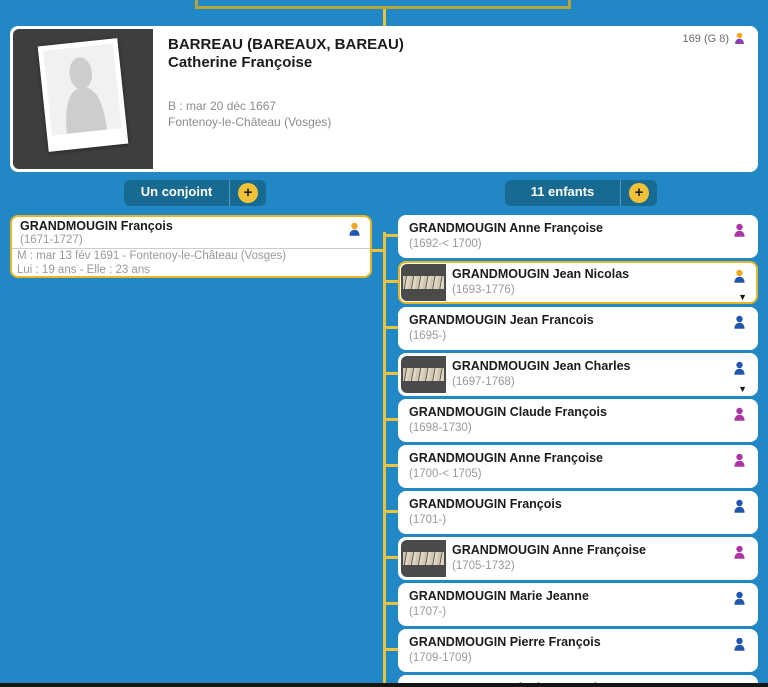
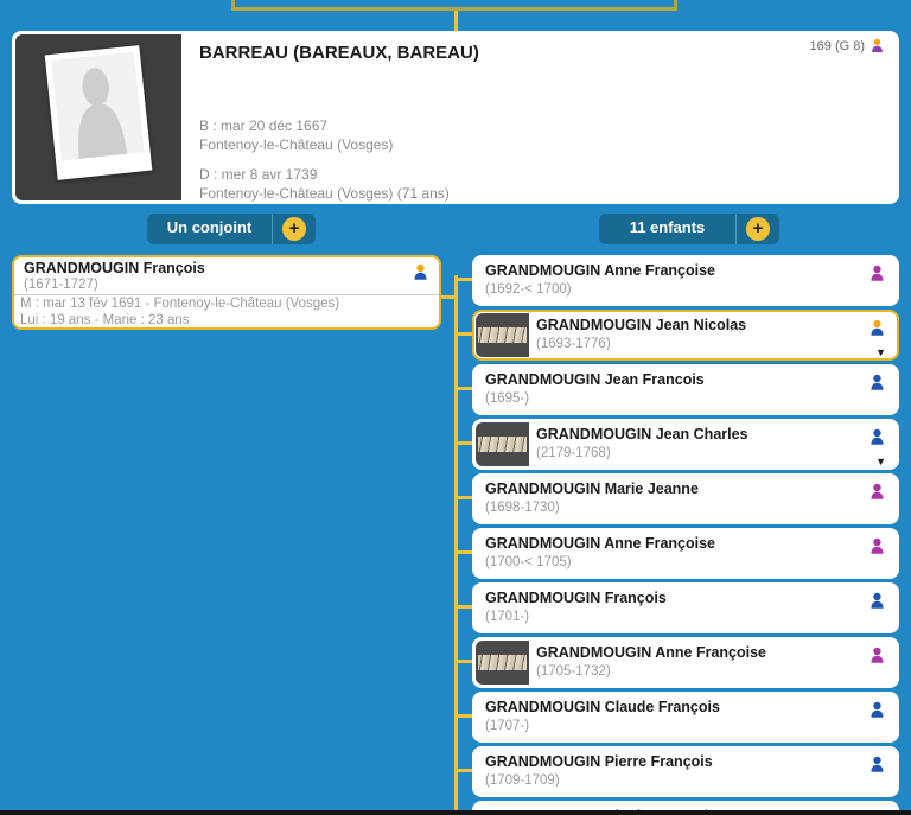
  169 (G 8)
  BARREAU (BAREAUX, BAREAU)
- Catherine Françoise
  B : mar 20 déc 1667
  Fontenoy-le-Château (Vosges)
+ D : mer 8 avr 1739
+ Fontenoy-le-Château (Vosges) (71 ans)
  Un conjoint
  +
  11 enfants
  +
  GRANDMOUGIN François
  (1671-1727)
  M : mar 13 fév 1691 - Fontenoy-le-Château (Vosges)
- Lui : 19 ans - Elle : 23 ans
+ Lui : 19 ans - Marie : 23 ans
  GRANDMOUGIN Anne Françoise
  (1692-< 1700)
  GRANDMOUGIN Jean Nicolas
  (1693-1776)
  ▼
  GRANDMOUGIN Jean Francois
  (1695-)
  GRANDMOUGIN Jean Charles
- (1697-1768)
+ (2179-1768)
  ▼
- GRANDMOUGIN Claude François
+ GRANDMOUGIN Marie Jeanne
  (1698-1730)
  GRANDMOUGIN Anne Françoise
  (1700-< 1705)
  GRANDMOUGIN François
  (1701-)
  GRANDMOUGIN Anne Françoise
  (1705-1732)
- GRANDMOUGIN Marie Jeanne
+ GRANDMOUGIN Claude François
  (1707-)
  GRANDMOUGIN Pierre François
  (1709-1709)
